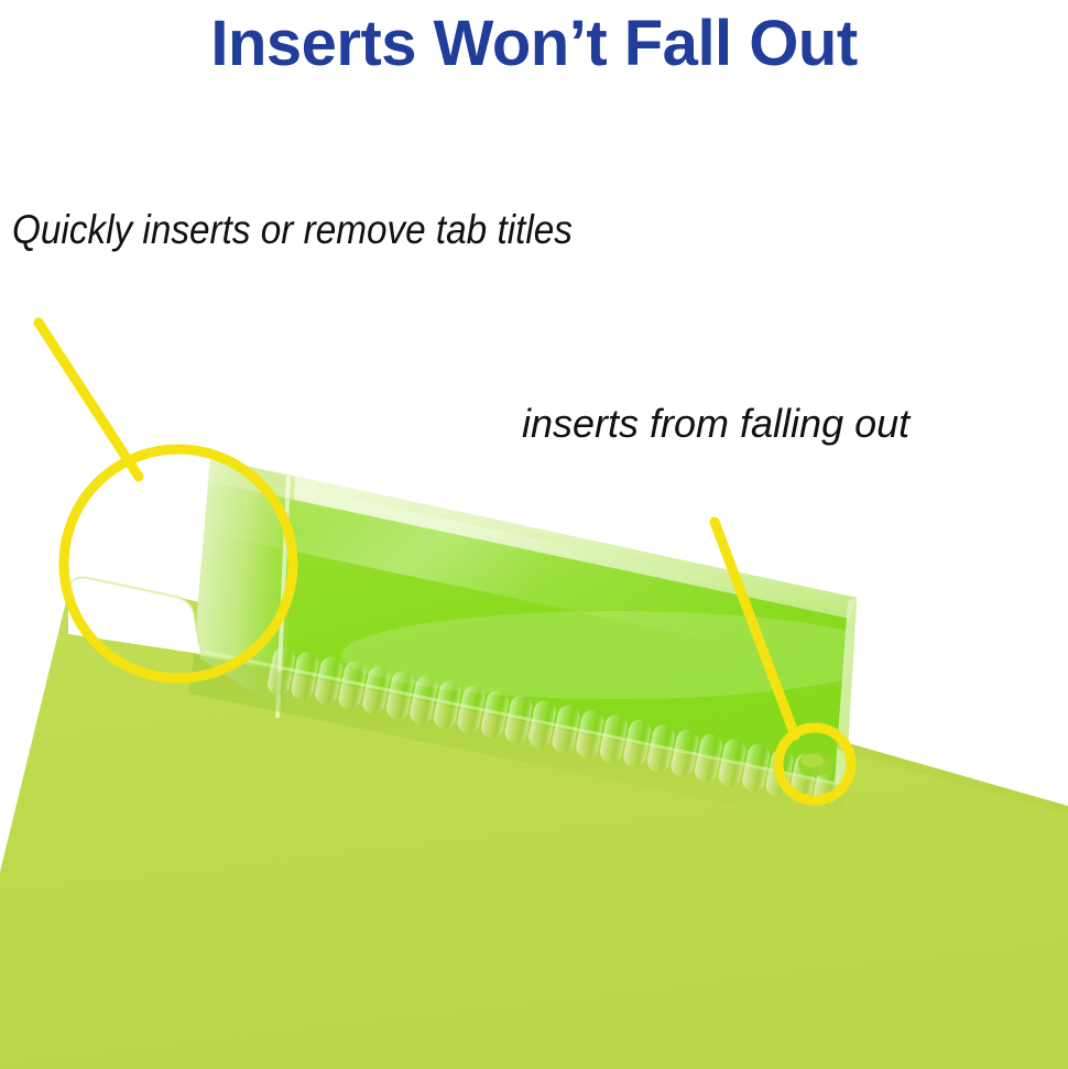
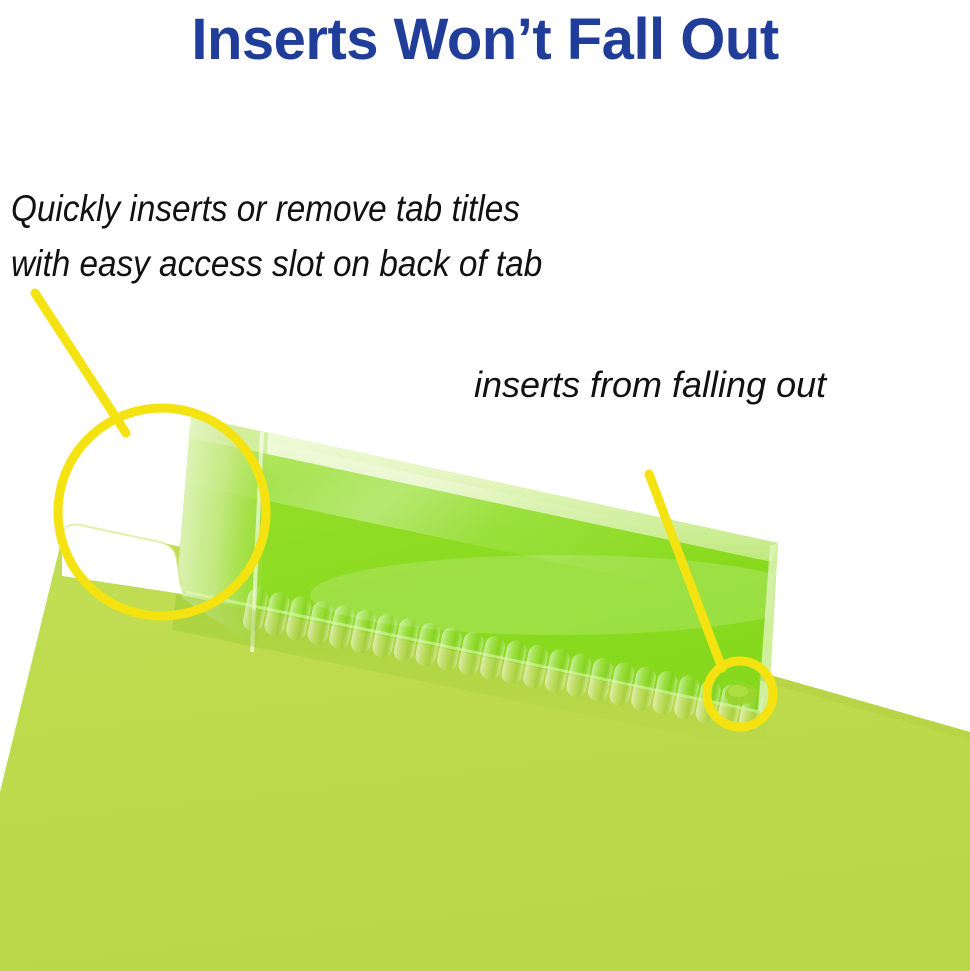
  Inserts Won’t Fall Out
  Quickly inserts or remove tab titles
+ with easy access slot on back of tab
  inserts from falling out
